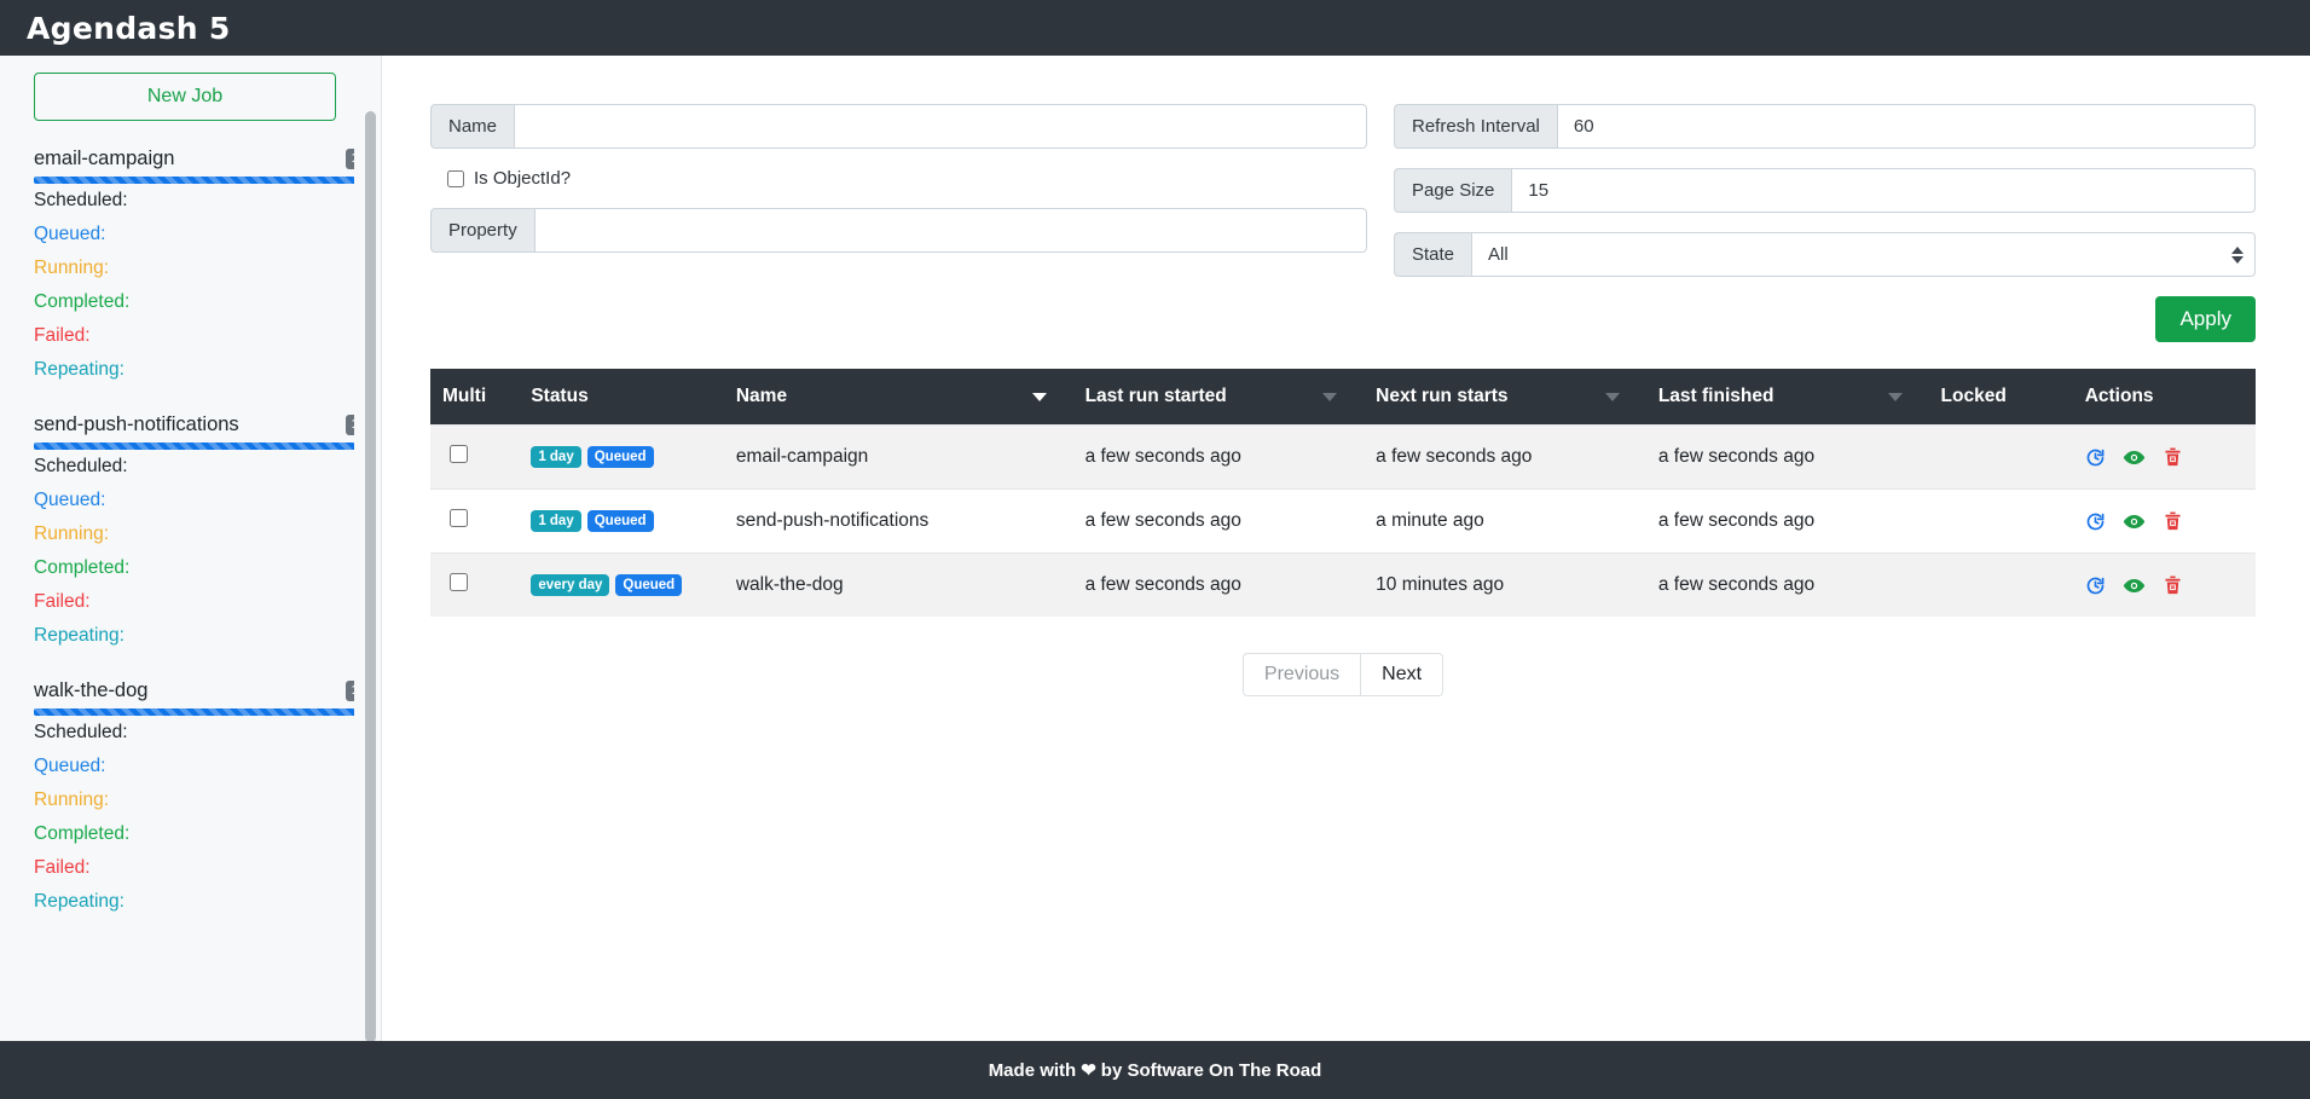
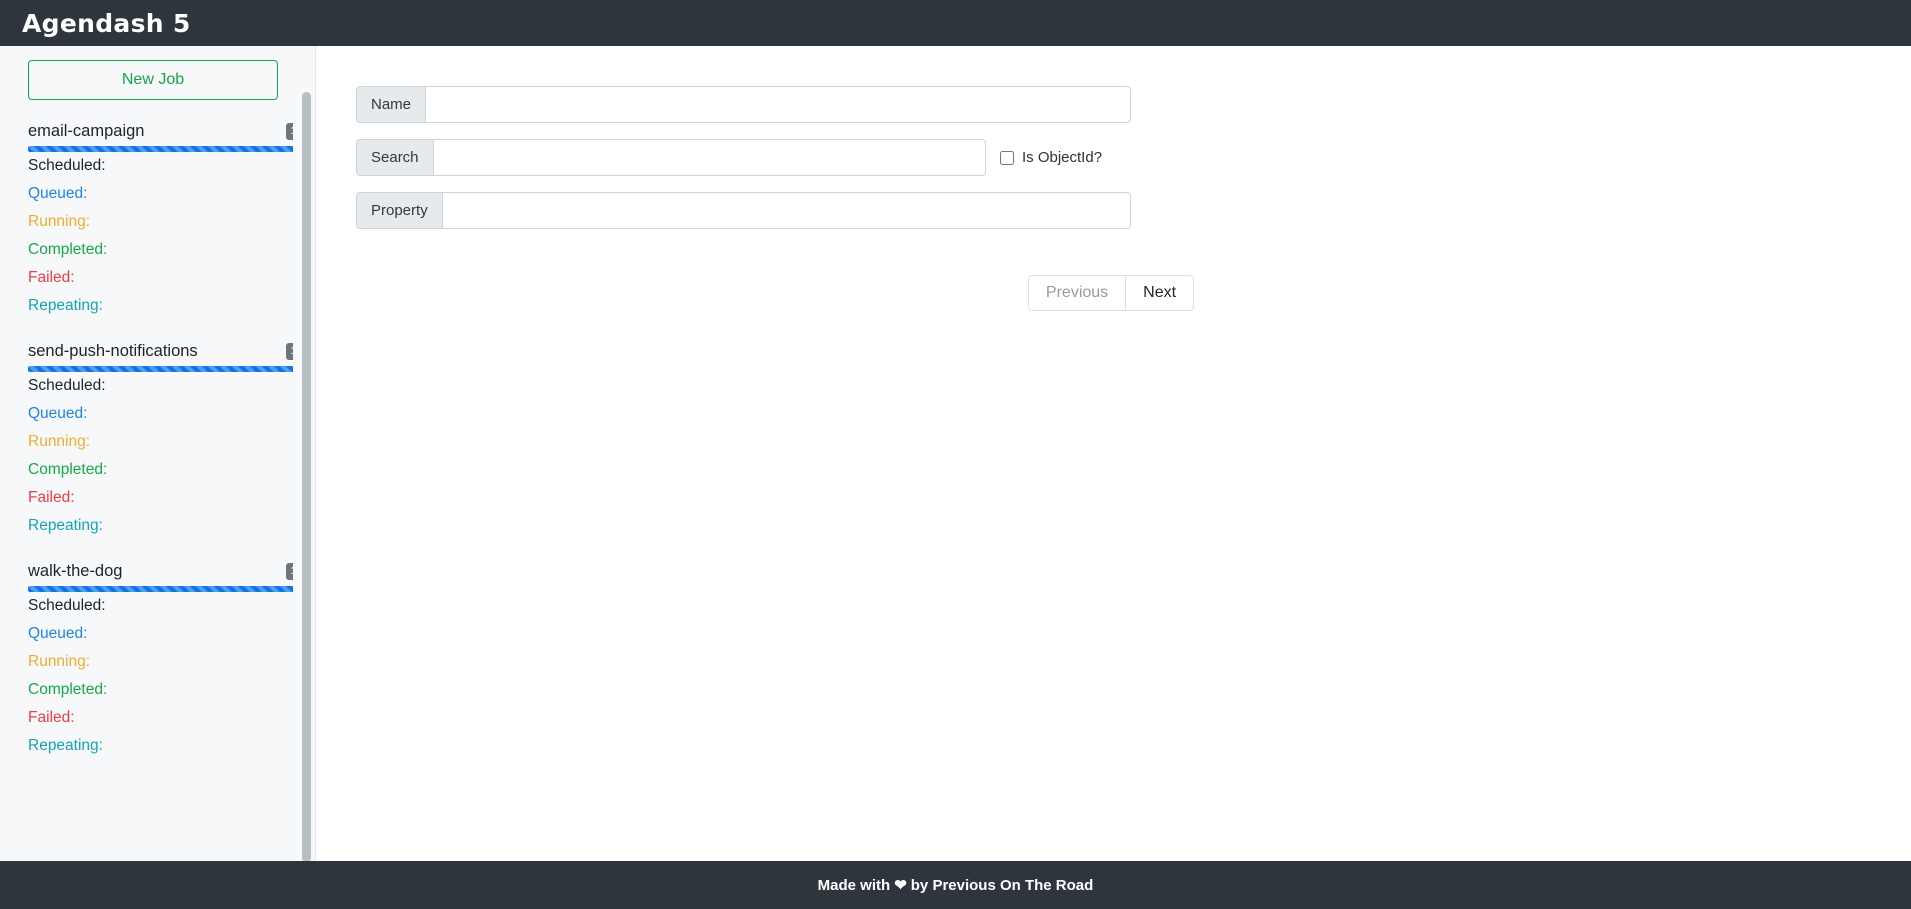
  Agendash 5
  New Job
  email-campaign
  Scheduled:
  Queued:
  Running:
  Completed:
  Failed:
  Repeating:
  send-push-notifications
  Scheduled:
  Queued:
  Running:
  Completed:
  Failed:
  Repeating:
  walk-the-dog
  Scheduled:
  Queued:
  Running:
  Completed:
  Failed:
  Repeating:
  Name
+ Search
  Is ObjectId?
  Property
- Refresh Interval
- 60
- Page Size
- 15
- State
- All
- Apply
- Multi	Status	Name	Last run started	Next run starts	Last finished	Locked	Actions
- 	1 day Queued	email-campaign	a few seconds ago	a few seconds ago	a few seconds ago
- 	1 day Queued	send-push-notifications	a few seconds ago	a minute ago	a few seconds ago
- 	every day Queued	walk-the-dog	a few seconds ago	10 minutes ago	a few seconds ago
  Previous
  Next
  Made with
  ❤
- by Software On The Road
+ by Previous On The Road
